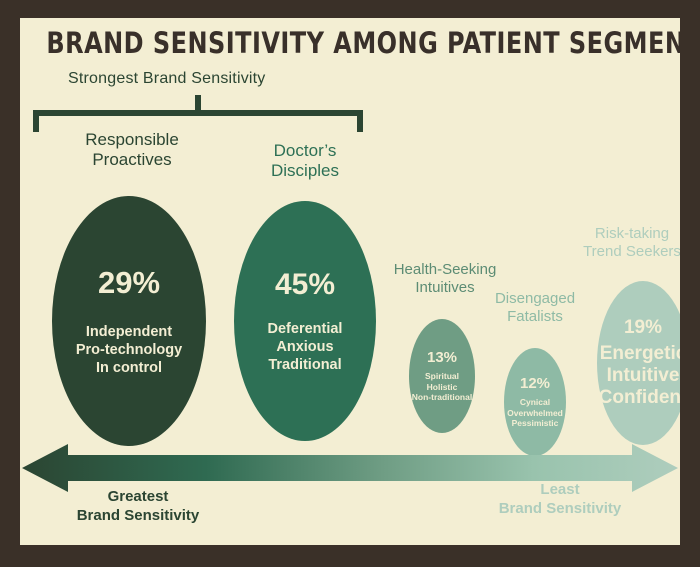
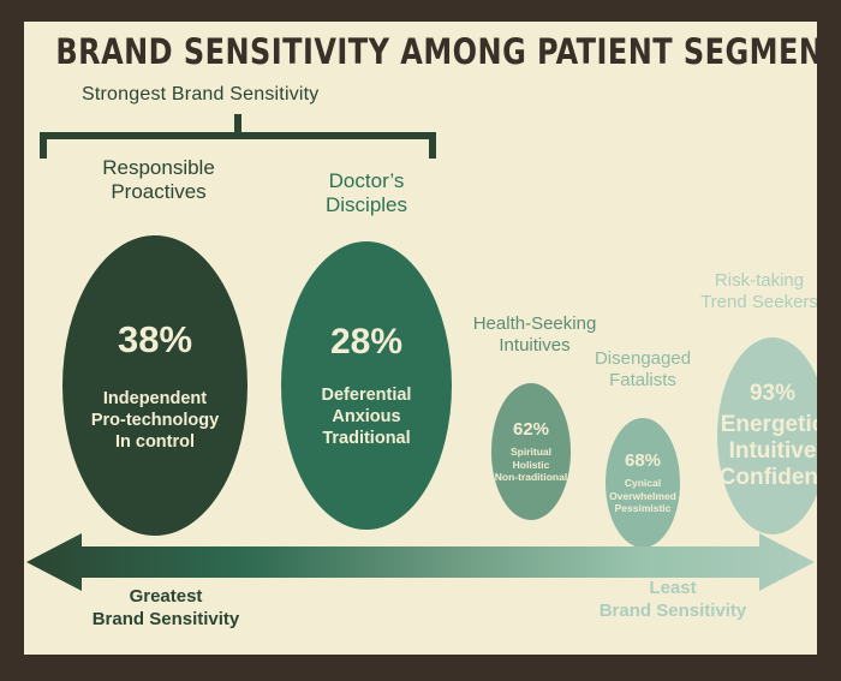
  BRAND SENSITIVITY AMONG PATIENT SEGMEN
  Strongest Brand Sensitivity
  Responsible
  Proactives
- 29%
+ 38%
  Independent
  Pro-technology
  In control
  Doctor’s
  Disciples
- 45%
+ 28%
  Deferential
  Anxious
  Traditional
  Health-Seeking
  Intuitives
- 13%
+ 62%
  Spiritual
  Holistic
  Non-traditional
  Disengaged
  Fatalists
- 12%
+ 68%
  Cynical
  Overwhelmed
  Pessimistic
  Risk-taking
  Trend Seekers
- 19%
+ 93%
  Energeti
  Intuitive
  Confiden
  Greatest
  Brand Sensitivity
  Least
  Brand Sensitivity
